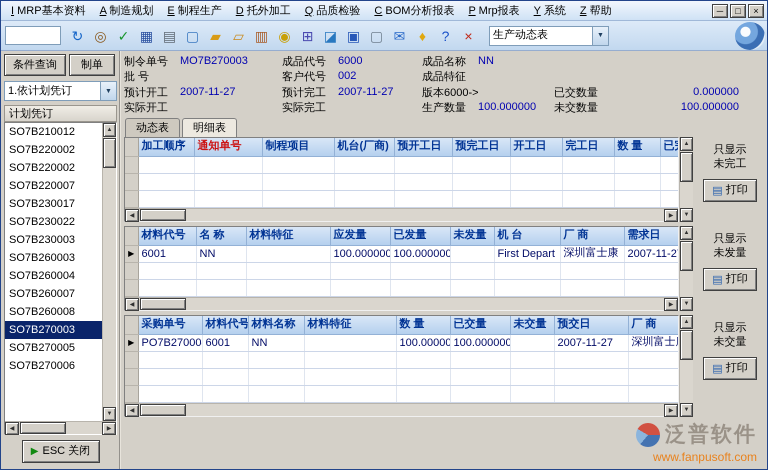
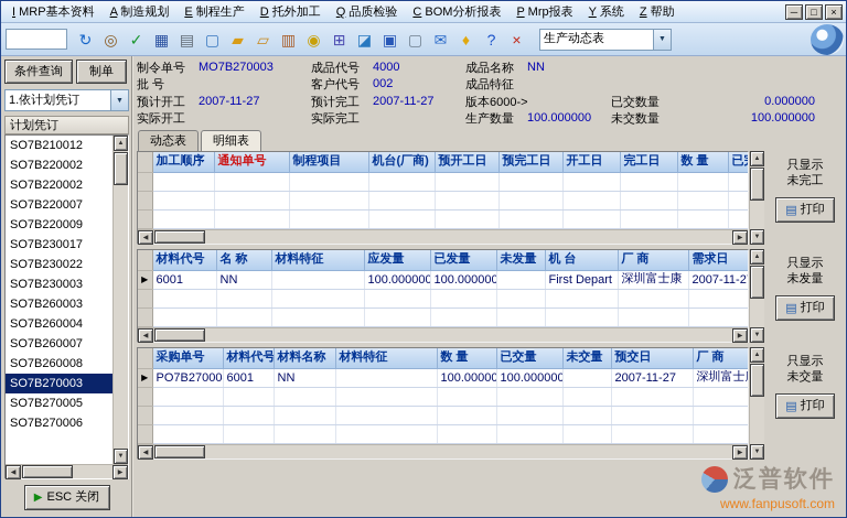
  I MRP基本资料
  A 制造规划
  E 制程生产
  D 托外加工
  Q 品质检验
  C BOM分析报表
  P Mrp报表
  Y 系统
  Z 帮助
  ─
  □
  ×
  ↻
  ◎
  ✓
  ▦
  ▤
  ▢
  ▰
  ▱
  ▥
  ◉
  ⊞
  ◪
  ▣
  ▢
  ✉
  ♦
  ?
  ×
  生产动态表
  条件查询
  制单
  1.依计划凭订
  计划凭订
  SO7B210012
  SO7B220002
  SO7B220002
  SO7B220007
+ SO7B220009
  SO7B230017
  SO7B230022
  SO7B230003
  SO7B260003
  SO7B260004
  SO7B260007
  SO7B260008
  SO7B270003
  SO7B270005
  SO7B270006
  ▶
  ESC 关闭
  制令单号
  MO7B270003
  批 号
  预计开工
  2007-11-27
  实际开工
  成品代号
- 6000
+ 4000
  客户代号
  002
  预计完工
  2007-11-27
  实际完工
  成品名称
  NN
  成品特征
  版本6000->
  生产数量
  100.000000
  已交数量
  0.000000
  未交数量
  100.000000
  动态表
  明细表
  	加工顺序	通知单号	制程项目	机台(厂商)	预开工日	预完工日	开工日	完工日	数 量	已
  只显示
  未完工
  ▤
  打印
  	材料代号	名 称	材料特征	应发量	已发量	未发量	机 台	厂 商	需求日
  ▶	6001	NN		100.000000	100.000000		First Depart	深圳富士康	2007-11-2
  只显示
  未发量
  ▤
  打印
  	采购单号	材料代号	材料名称	材料特征	数 量	已交量	未交量	预交日	厂 商
  ▶	PO7B27000	6001	NN		100.00000	100.000000		2007-11-27	深圳富士
  只显示
  未交量
  ▤
  打印
  泛普软件
  www.fanpusoft.com
